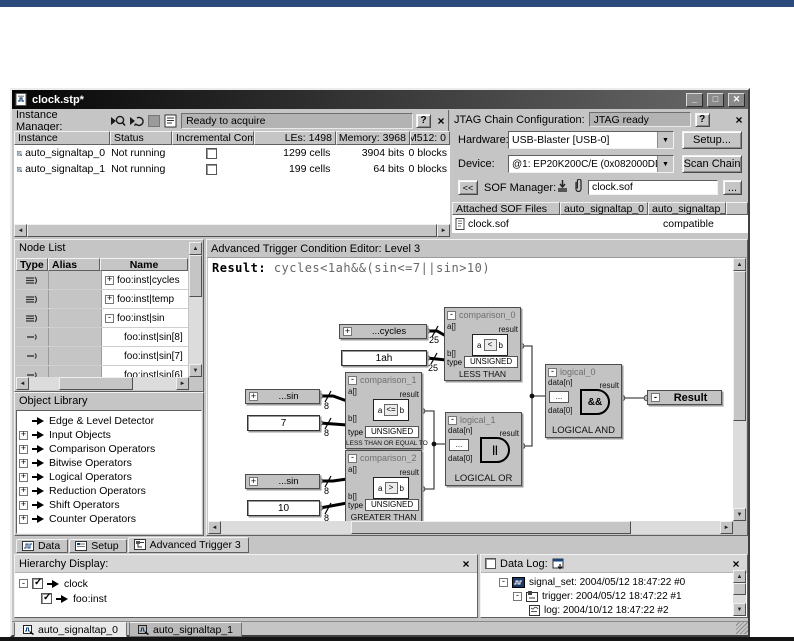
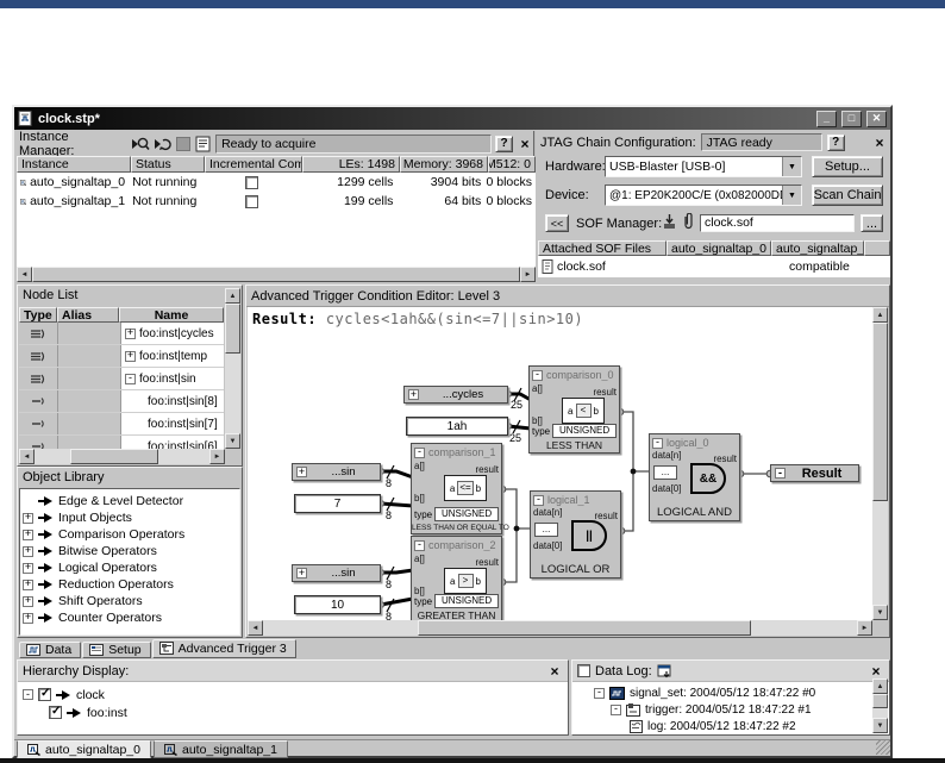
  clock.stp*
  _
  □
  ✕
  Instance Manager:
  Ready to acquire
  Instance
  Status
  Incremental Com
  LEs: 1498
  Memory: 3968
  M512: 0
  auto_signaltap_0
  Not running
  1299 cells
  3904 bits
  0 blocks
  auto_signaltap_1
  Not running
  199 cells
  64 bits
  0 blocks
  JTAG Chain Configuration:
  JTAG ready
  Hardware
  USB-Blaster [USB-0]
  Setup...
  Device:
  @1: EP20K200C/E (0x082000D
  Scan Chain
  <<
  SOF Manager:
  clock.sof
  ...
  Attached SOF Files
  auto_signaltap_0
  auto_signaltap_
  clock.sof
  compatible
  Node List
  Type
  Alias
  Name
  foo:inst|cycles
  foo:inst|temp
  foo:inst|sin
  foo:inst|sin[8]
  foo:inst|sin[7]
  foo:inst|sin[6]
  Object Library
  Edge & Level Detector
  Input Objects
  Comparison Operators
  Bitwise Operators
  Logical Operators
  Reduction Operators
  Shift Operators
  Counter Operators
  Advanced Trigger Condition Editor: Level 3
  Result: cycles<1ah&&(sin<=7||sin>10)
  25
  25
  8
  8
  8
  8
  ...cycles
  1ah
  ...sin
  7
  ...sin
  10
  comparison_0
  a[]
  b[]
  result
  a
  <
  b
  type
  UNSIGNED
  LESS THAN
  comparison_1
  a[]
  b[]
  result
  a
  <=
  b
  type
  UNSIGNED
  comparison_2
  a[]
  b[]
  result
  a
  >
  b
  type
  UNSIGNED
  GREATER THAN
  logical_1
  data[n]
  ...
  data[0]
  result
  ||
  LOGICAL OR
  logical_0
  data[n]
  ...
  data[0]
  result
  &&
  LOGICAL AND
  Result
  Data
  Setup
  Advanced Trigger 3
  Hierarchy Display:
  clock
  foo:inst
  Data Log:
  signal_set: 2004/05/12 18:47:22 #0
  trigger: 2004/05/12 18:47:22 #1
- log: 2004/10/12 18:47:22 #2
+ log: 2004/05/12 18:47:22 #2
  auto_signaltap_0
  auto_signaltap_1
